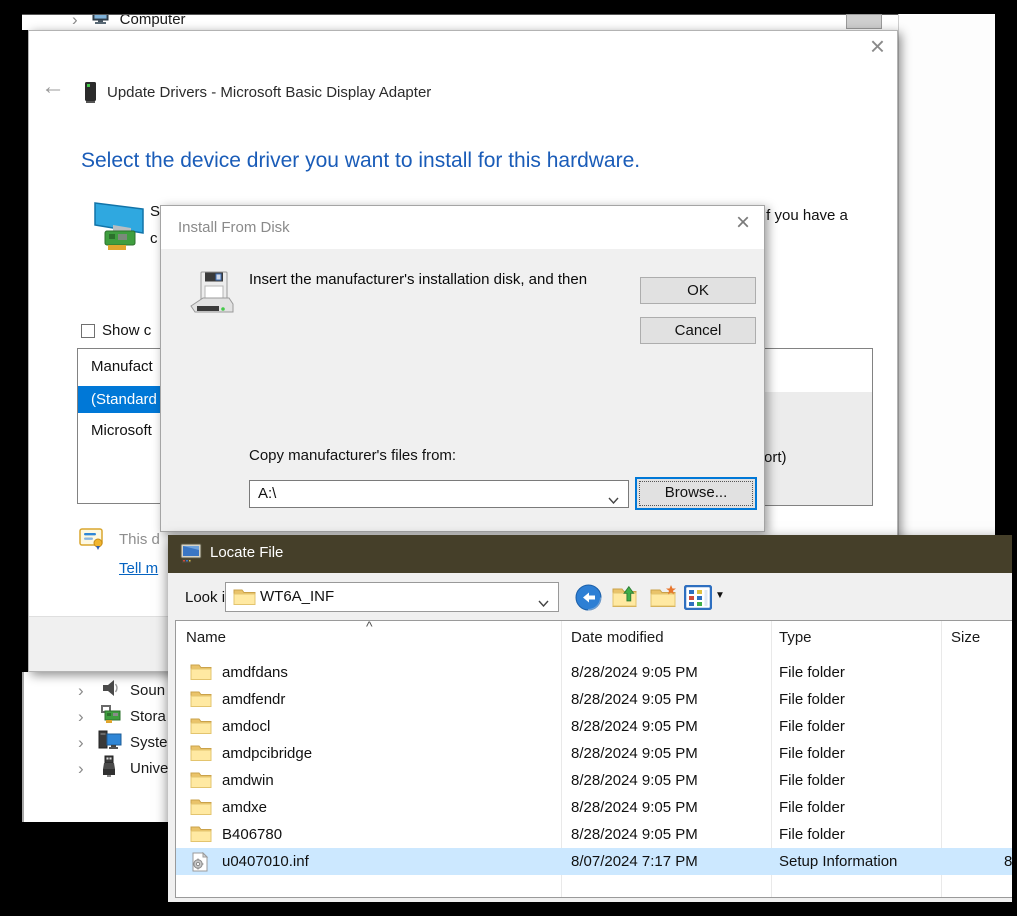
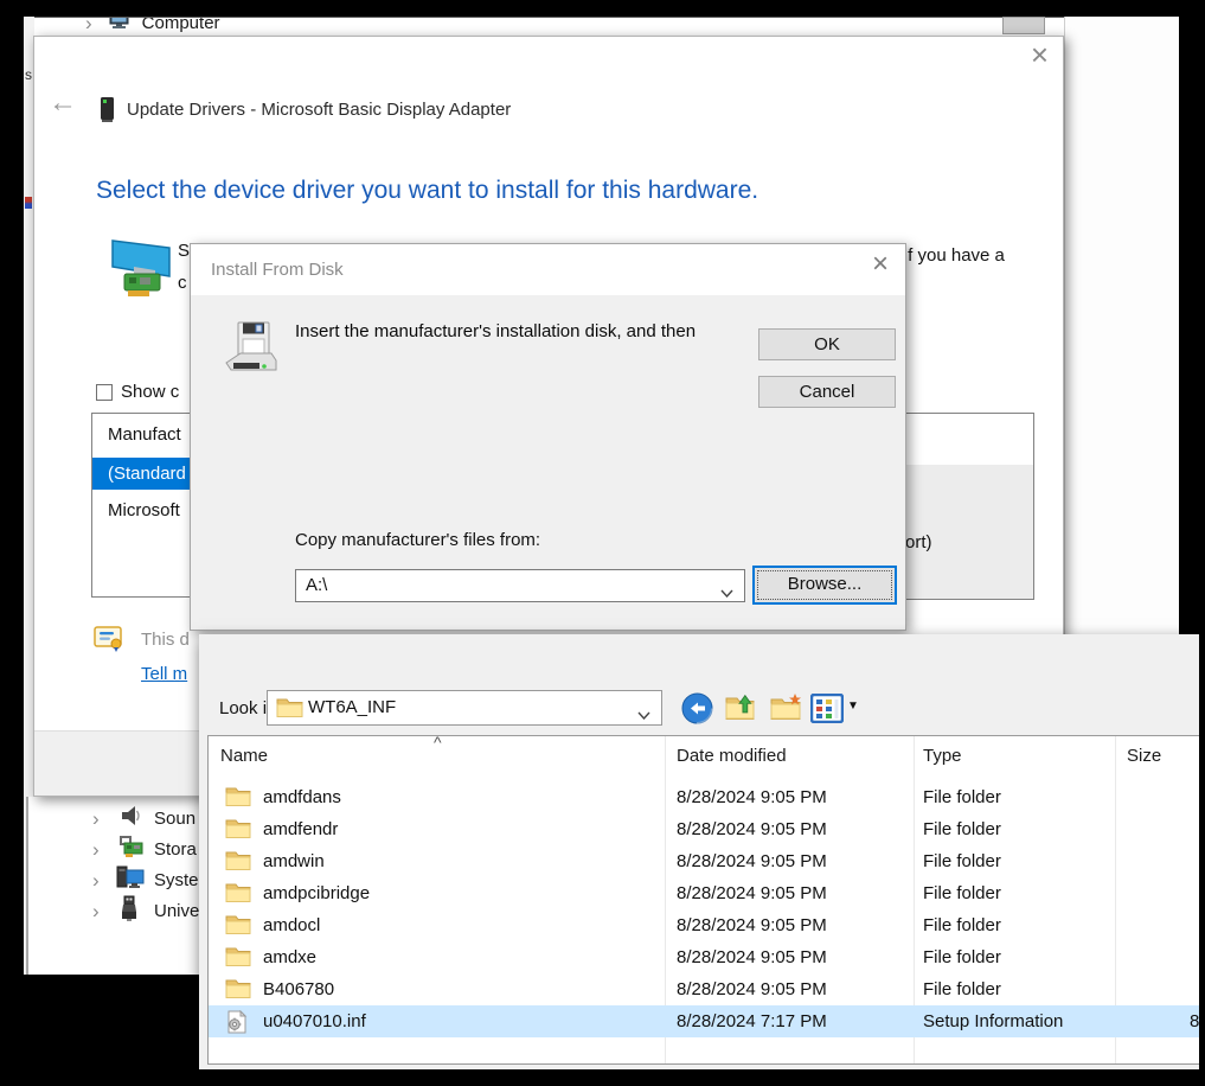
  ›
  Computer
+ s
  ›
  Soun
  ›
  Stora
  ›
  Syste
  ›
  Unive
  ×
  ←
  Update Drivers - Microsoft Basic Display Adapter
  Select the device driver you want to install for this hardware.
  S
  c
  f you have a
  Show c
  Manufact
  (Standard
  Microsoft
  ort)
  This d
  Tell m
  Install From Disk
  ×
  Insert the manufacturer's installation disk, and then
  OK
  Cancel
  Copy manufacturer's files from:
  A:\
  Browse...
- Locate File
  Look i
  WT6A_INF
  ▼
  Name
  ^
  Date modified
  Type
  Size
  amdfdans
  8/28/2024 9:05 PM
  File folder
  amdfendr
  8/28/2024 9:05 PM
  File folder
- amdocl
+ amdwin
  8/28/2024 9:05 PM
  File folder
  amdpcibridge
  8/28/2024 9:05 PM
  File folder
- amdwin
+ amdocl
  8/28/2024 9:05 PM
  File folder
  amdxe
  8/28/2024 9:05 PM
  File folder
  B406780
  8/28/2024 9:05 PM
  File folder
  u0407010.inf
- 8/07/2024 7:17 PM
+ 8/28/2024 7:17 PM
  Setup Information
  8
